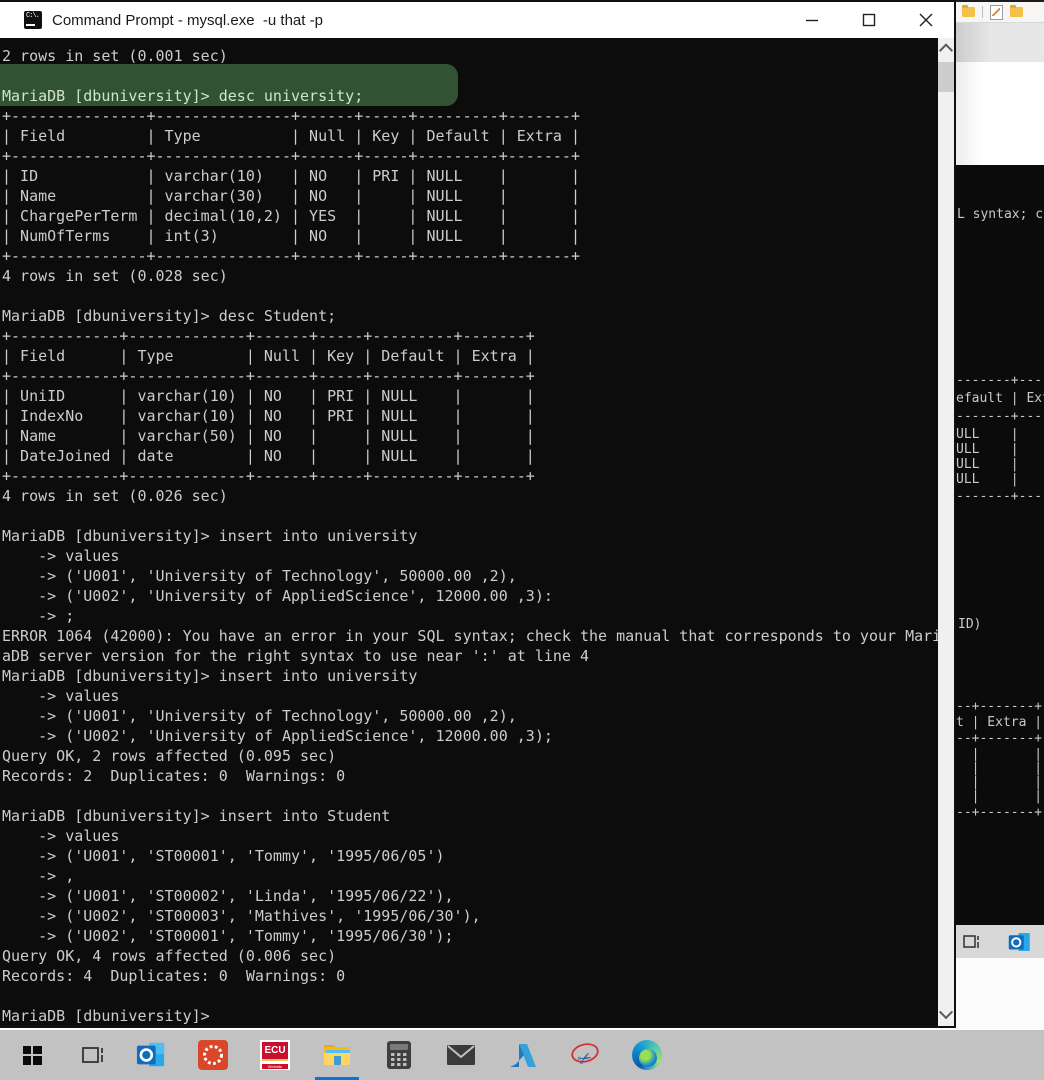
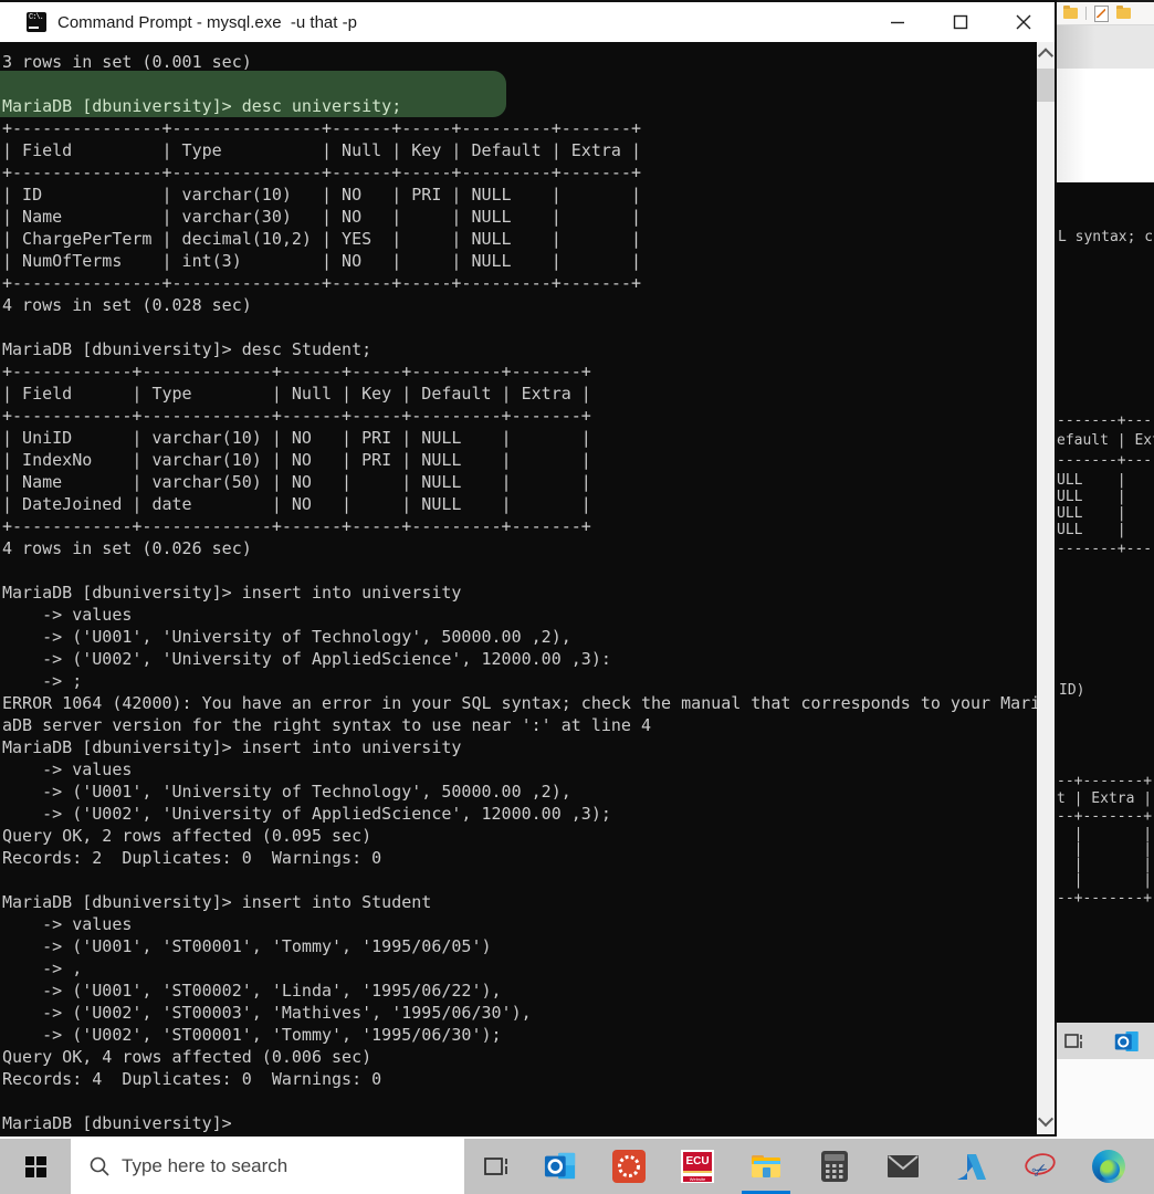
  L syntax; c
  -------+---
  efault | Ex
  -------+---
  ULL |
  ULL |
  ULL |
  ULL |
  -------+---
  ID)
  --+-------+
  t | Extra |
  --+-------+
  | |
  | |
  | |
  | |
  --+-------+
  Command Prompt - mysql.exe -u that -p
- 2 rows in set (0.001 sec)
+ 3 rows in set (0.001 sec)
  MariaDB [dbuniversity]> desc university;
  +---------------+---------------+------+-----+---------+-------+
  | Field | Type | Null | Key | Default | Extra |
  +---------------+---------------+------+-----+---------+-------+
  | ID | varchar(10) | NO | PRI | NULL | |
  | Name | varchar(30) | NO | | NULL | |
  | ChargePerTerm | decimal(10,2) | YES | | NULL | |
  | NumOfTerms | int(3) | NO | | NULL | |
  +---------------+---------------+------+-----+---------+-------+
  4 rows in set (0.028 sec)
  MariaDB [dbuniversity]> desc Student;
  +------------+-------------+------+-----+---------+-------+
  | Field | Type | Null | Key | Default | Extra |
  +------------+-------------+------+-----+---------+-------+
  | UniID | varchar(10) | NO | PRI | NULL | |
  | IndexNo | varchar(10) | NO | PRI | NULL | |
  | Name | varchar(50) | NO | | NULL | |
  | DateJoined | date | NO | | NULL | |
  +------------+-------------+------+-----+---------+-------+
  4 rows in set (0.026 sec)
  MariaDB [dbuniversity]> insert into university
  -> values
  -> ('U001', 'University of Technology', 50000.00 ,2),
  -> ('U002', 'University of AppliedScience', 12000.00 ,3):
  -> ;
  ERROR 1064 (42000): You have an error in your SQL syntax; check the manual that corresponds to your Mari
  aDB server version for the right syntax to use near ':' at line 4
  MariaDB [dbuniversity]> insert into university
  -> values
  -> ('U001', 'University of Technology', 50000.00 ,2),
  -> ('U002', 'University of AppliedScience', 12000.00 ,3);
  Query OK, 2 rows affected (0.095 sec)
  Records: 2 Duplicates: 0 Warnings: 0
  MariaDB [dbuniversity]> insert into Student
  -> values
  -> ('U001', 'ST00001', 'Tommy', '1995/06/05')
  -> ,
  -> ('U001', 'ST00002', 'Linda', '1995/06/22'),
  -> ('U002', 'ST00003', 'Mathives', '1995/06/30'),
  -> ('U002', 'ST00001', 'Tommy', '1995/06/30');
  Query OK, 4 rows affected (0.006 sec)
  Records: 4 Duplicates: 0 Warnings: 0
  MariaDB [dbuniversity]>
+ Type here to search
  ECU
